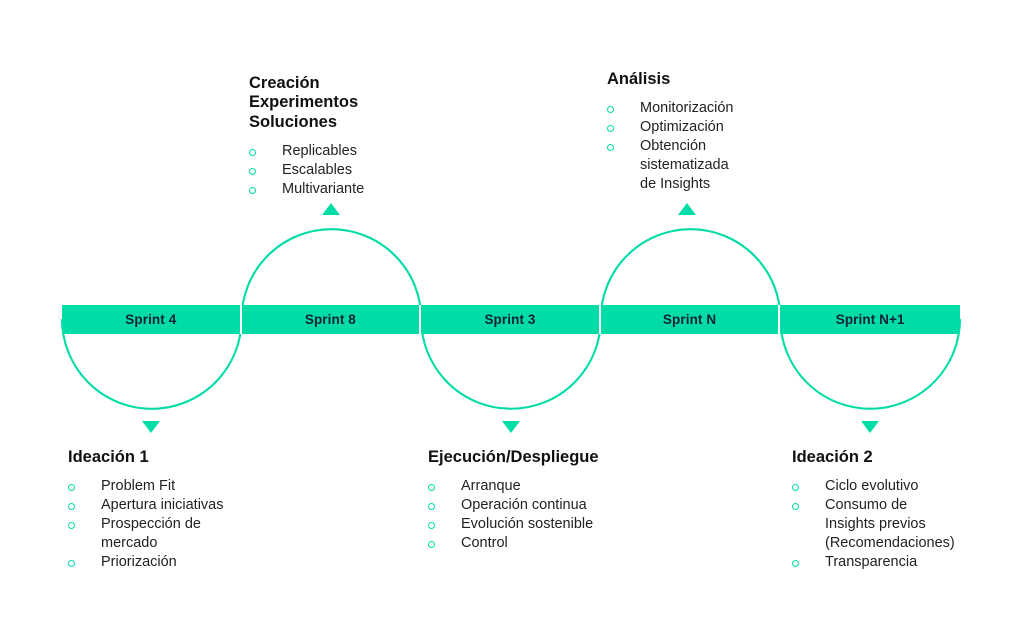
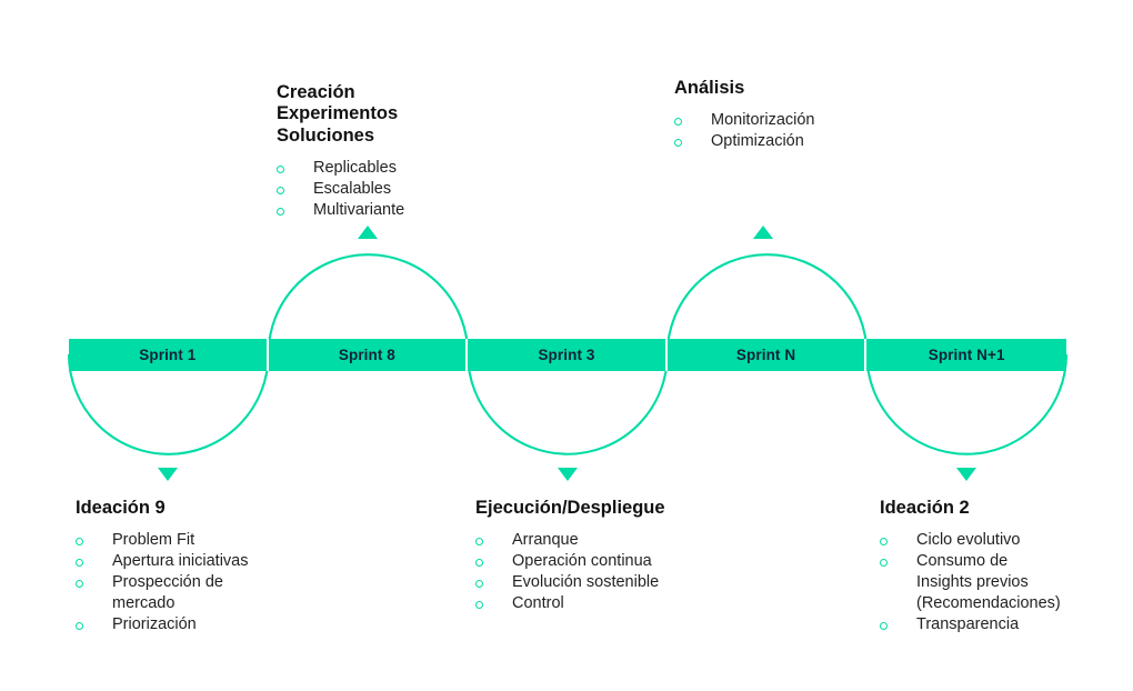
- Sprint 4
+ Sprint 1
  Sprint 8
  Sprint 3
  Sprint N
  Sprint N+1
  Creación
  Experimentos
  Soluciones
  Replicables
  Escalables
  Multivariante
  Análisis
  Monitorización
  Optimización
- Obtención
- sistematizada
- de Insights
- Ideación 1
+ Ideación 9
  Problem Fit
  Apertura iniciativas
  Prospección de
  mercado
  Priorización
  Ejecución/Despliegue
  Arranque
  Operación continua
  Evolución sostenible
  Control
  Ideación 2
  Ciclo evolutivo
  Consumo de
  Insights previos
  (Recomendaciones)
  Transparencia
